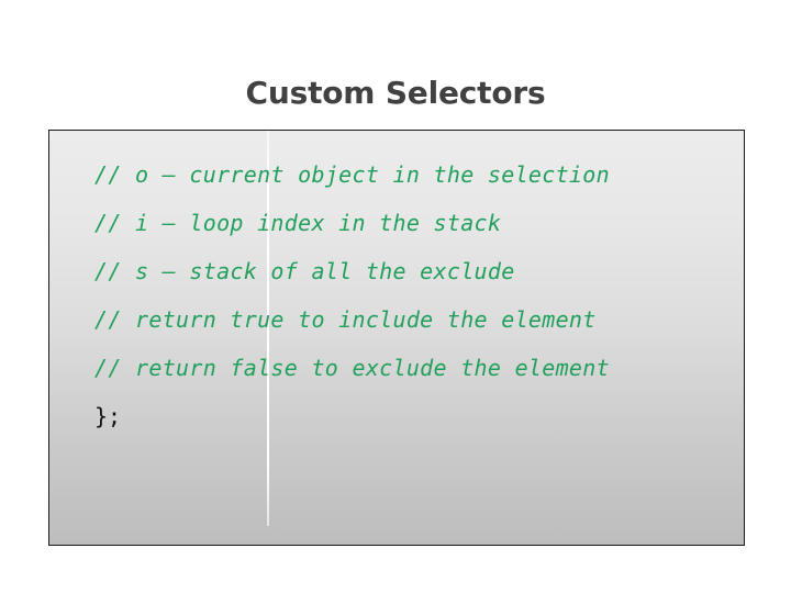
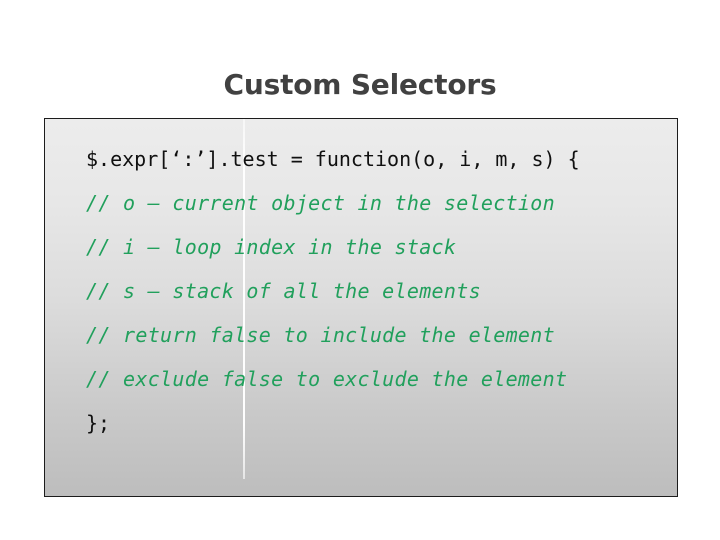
  Custom Selectors
+ $.expr[‘:’].test = function(o, i, m, s) {
  // o – current object in the selection
  // i – loop index in the stack
- // s – stack of all the exclude
+ // s – stack of all the elements
- // return true to include the element
+ // return false to include the element
- // return false to exclude the element
+ // exclude false to exclude the element
  };
